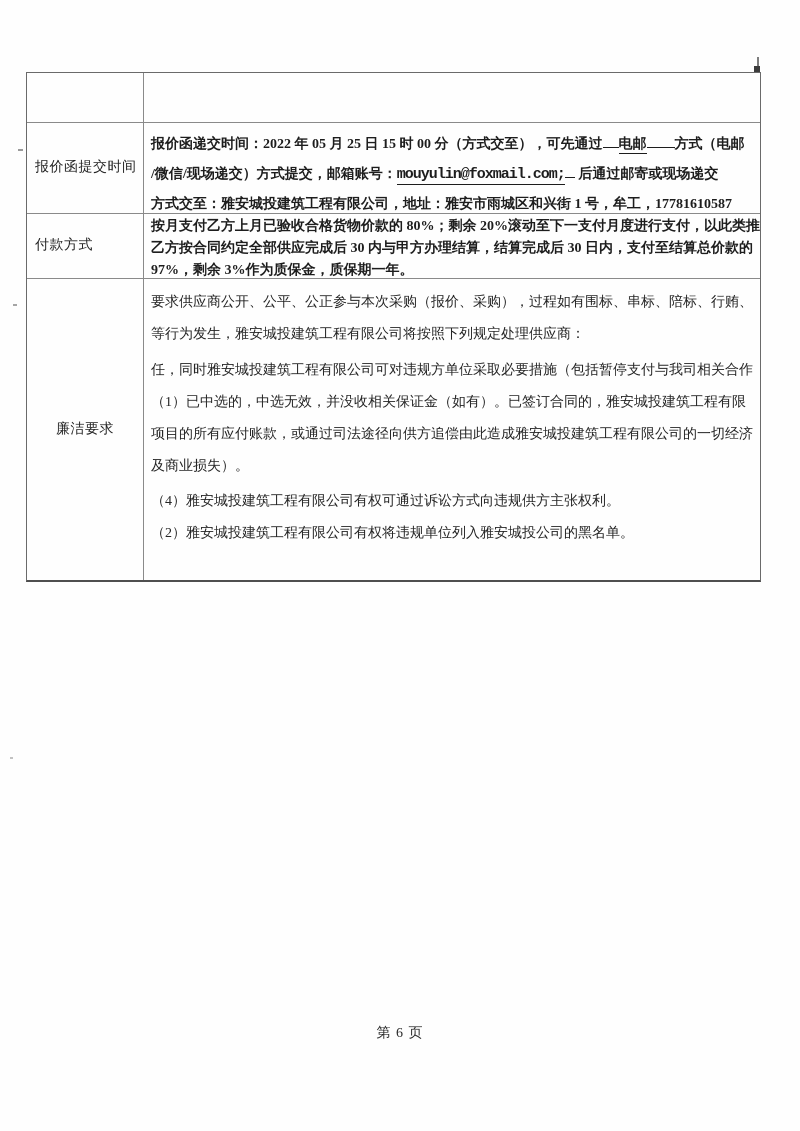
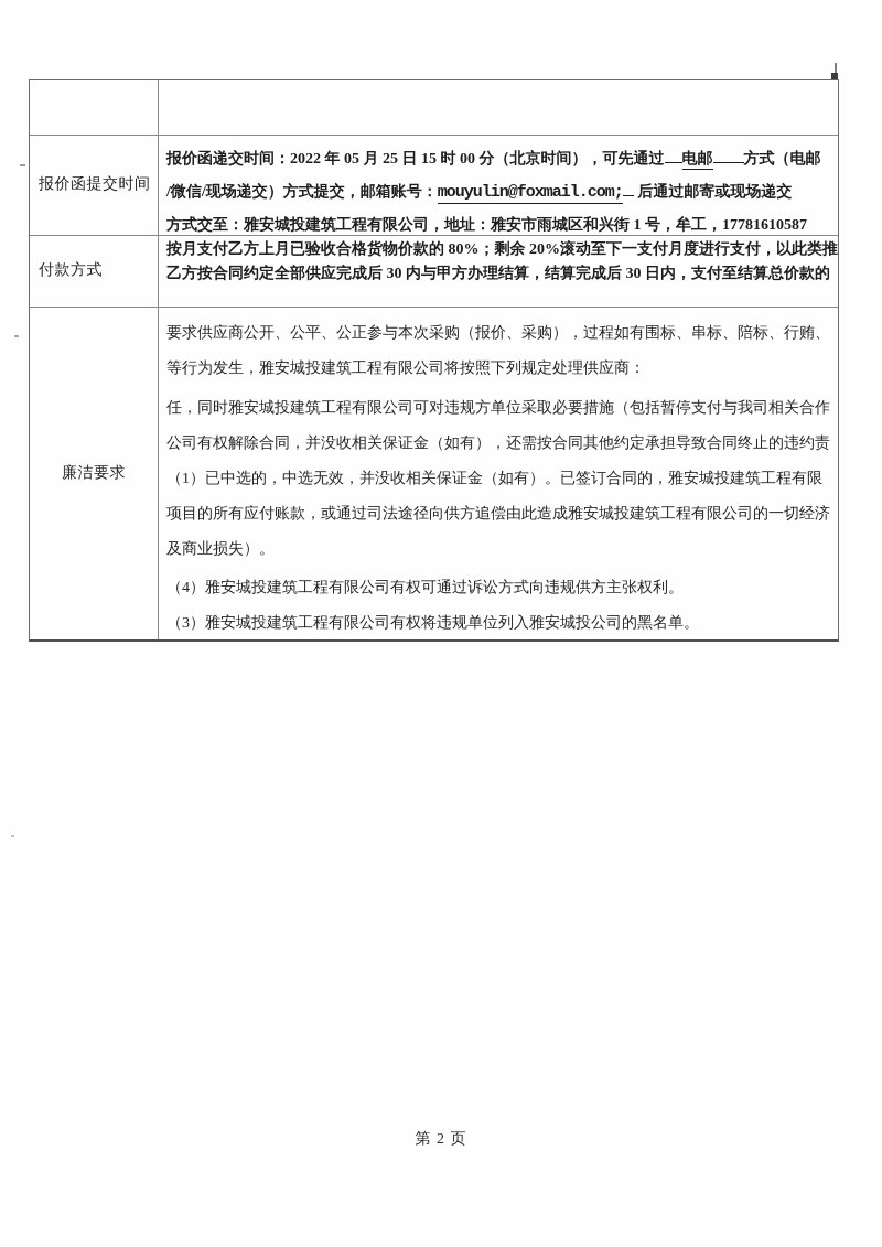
  报价函提交时间
- 报价函递交时间：2022 年 05 月 25 日 15 时 00 分（方式交至），可先通过 电邮 方式（电邮
+ 报价函递交时间：2022 年 05 月 25 日 15 时 00 分（北京时间），可先通过 电邮 方式（电邮
  /微信/现场递交）方式提交，邮箱账号：mouyulin@foxmail.com; 后通过邮寄或现场递交
  方式交至：雅安城投建筑工程有限公司，地址：雅安市雨城区和兴街 1 号，牟工，17781610587
  付款方式
  按月支付乙方上月已验收合格货物价款的 80%；剩余 20%滚动至下一支付月度进行支付，以此类推
  乙方按合同约定全部供应完成后 30 内与甲方办理结算，结算完成后 30 日内，支付至结算总价款的
- 97%，剩余 3%作为质保金，质保期一年。
  廉洁要求
  要求供应商公开、公平、公正参与本次采购（报价、采购），过程如有围标、串标、陪标、行贿、
  等行为发生，雅安城投建筑工程有限公司将按照下列规定处理供应商：
  任，同时雅安城投建筑工程有限公司可对违规方单位采取必要措施（包括暂停支付与我司相关合作
+ 公司有权解除合同，并没收相关保证金（如有），还需按合同其他约定承担导致合同终止的违约责
  （1）已中选的，中选无效，并没收相关保证金（如有）。已签订合同的，雅安城投建筑工程有限
  项目的所有应付账款，或通过司法途径向供方追偿由此造成雅安城投建筑工程有限公司的一切经济
  及商业损失）。
  （4）雅安城投建筑工程有限公司有权可通过诉讼方式向违规供方主张权利。
- （2）雅安城投建筑工程有限公司有权将违规单位列入雅安城投公司的黑名单。
+ （3）雅安城投建筑工程有限公司有权将违规单位列入雅安城投公司的黑名单。
- 第 6 页
+ 第 2 页
